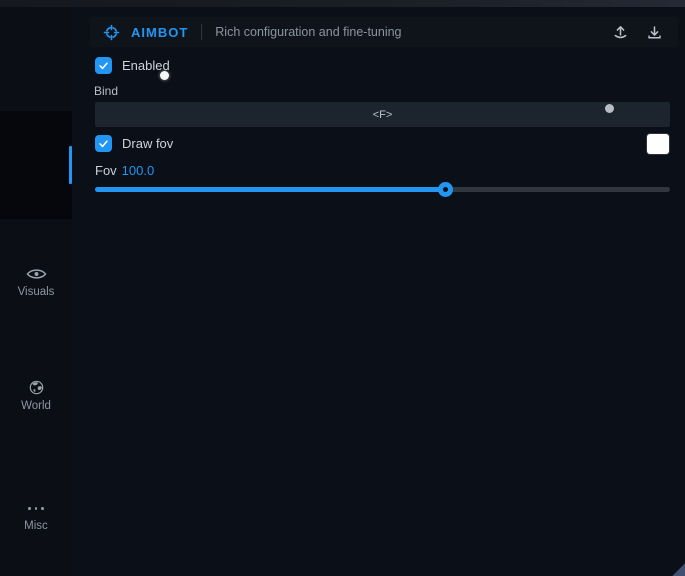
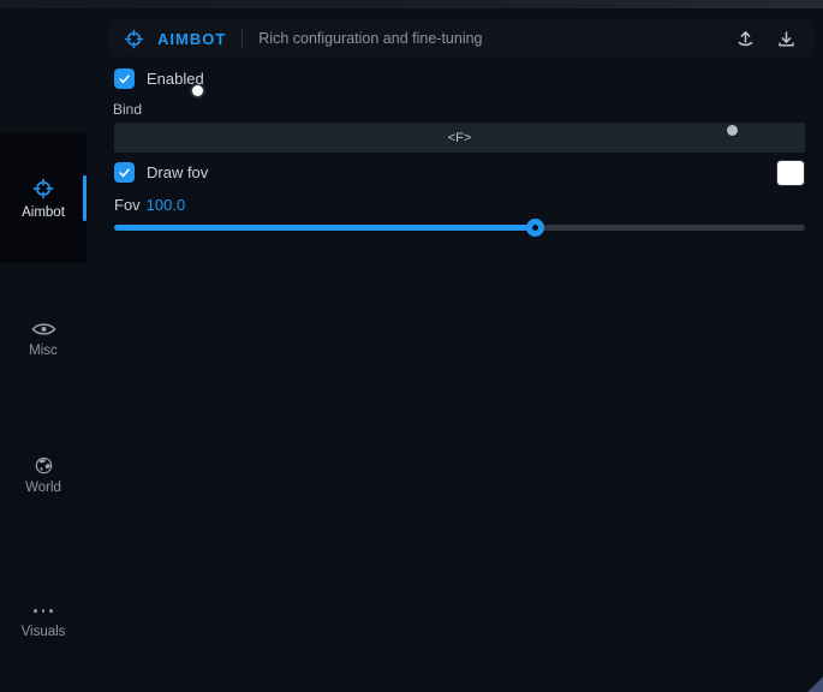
+ Aimbot
- Visuals
+ Misc
  World
- Misc
+ Visuals
  AIMBOT
  Rich configuration and fine-tuning
  Enabled
  Bind
  <F>
  Draw fov
  Fov 100.0
